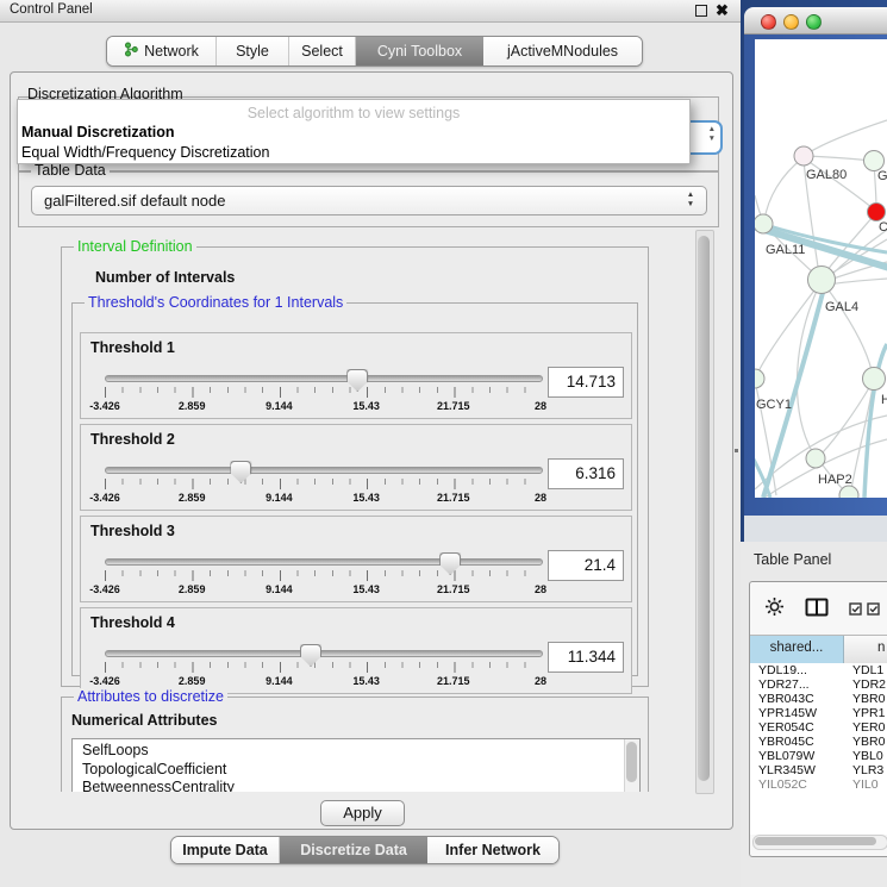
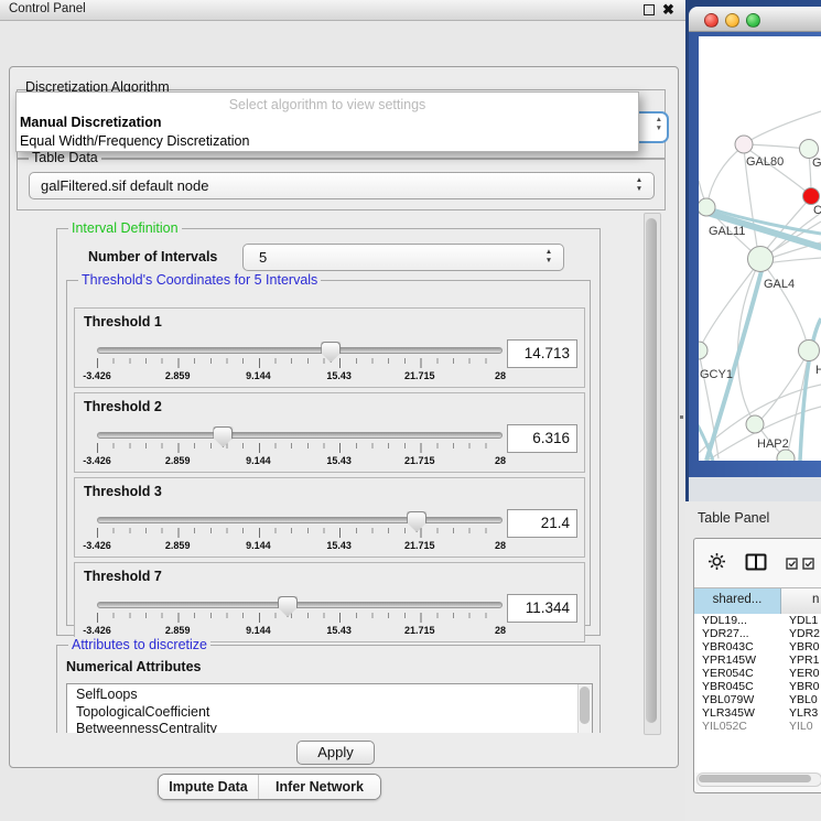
  Control Panel
  ✖
- Network
- Style
- Select
- Cyni Toolbox
- jActiveMNodules
  Discretization Algorithm
  Select algorithm to view settings
  Manual Discretization
  Equal Width/Frequency Discretization
  Table Data
  galFiltered.sif default node
  Interval Definition
  Number of Intervals
+ 5
- Threshold's Coordinates for 1 Intervals
+ Threshold's Coordinates for 5 Intervals
  Threshold 1
  -3.426
  2.859
  9.144
  15.43
  21.715
  28
  14.713
  Threshold 2
  -3.426
  2.859
  9.144
  15.43
  21.715
  28
  6.316
  Threshold 3
  -3.426
  2.859
  9.144
  15.43
  21.715
  28
  21.4
- Threshold 4
+ Threshold 7
  -3.426
  2.859
  9.144
  15.43
  21.715
  28
  11.344
  Attributes to discretize
  Numerical Attributes
  SelfLoops
  TopologicalCoefficient
  BetweennessCentrality
  Apply
  Impute Data
- Discretize Data
  Infer Network
  GAL80
  C
  GAL11
  GAL4
  GCY1
  H
  HAP2
  Table Panel
  shared...
  n
  YDL19...
  YDL1
  YDR27...
  YDR2
  YBR043C
  YBR0
  YPR145W
  YPR1
  YER054C
  YER0
  YBR045C
  YBR0
  YBL079W
  YBL0
  YLR345W
  YLR3
  YIL052C
  YIL0
